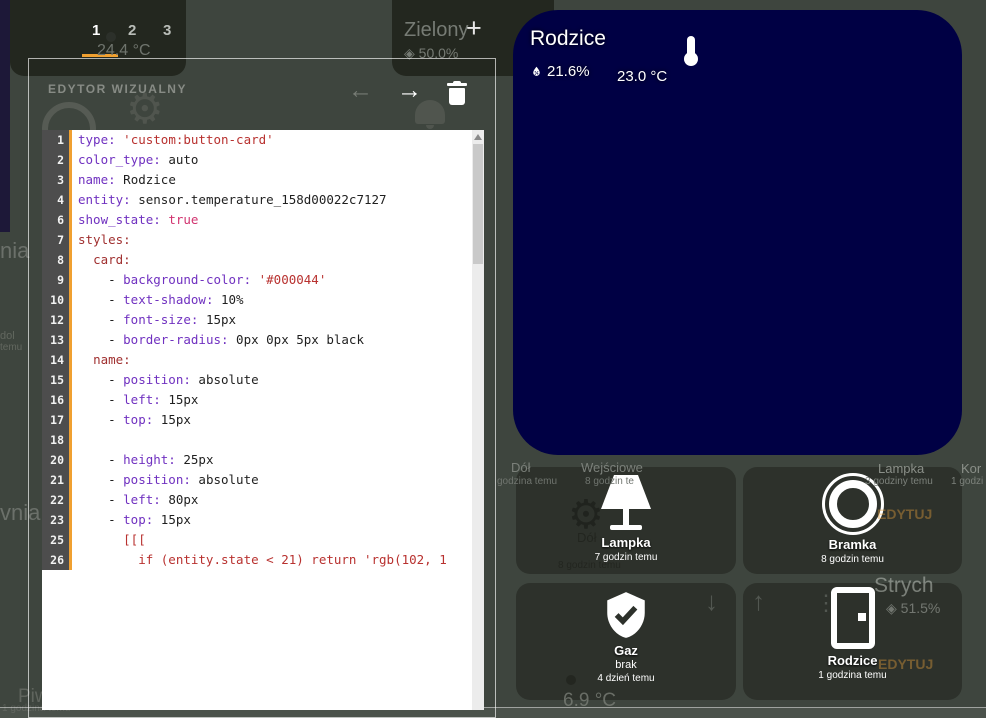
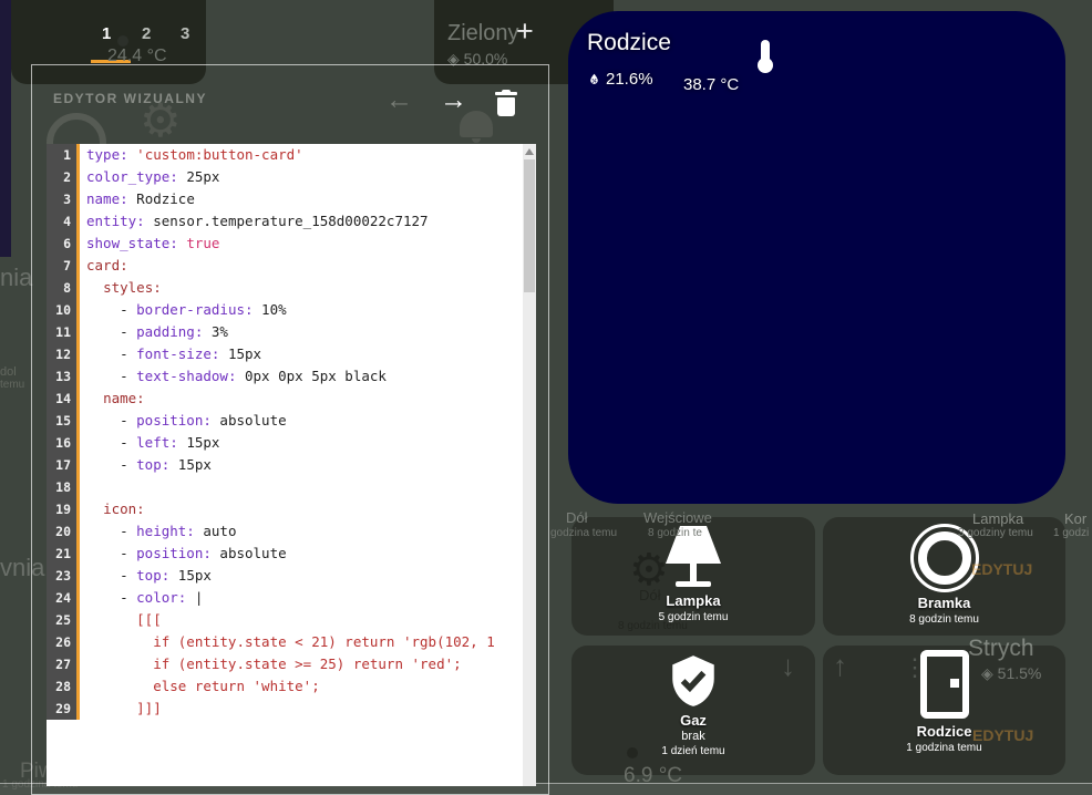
  1
  2
  3
  24.4 °C
  Zielony
  +
  ◈ 50.0%
  nia
  dol
  temu
  vnia
  ⚙
  EDYTOR WIZUALNY
  ←
  →
  1
  type: 'custom:button-card'
  2
- color_type: auto
+ color_type: 25px
  3
  name: Rodzice
  4
  entity: sensor.temperature_158d00022c7127
  6
  show_state: true
  7
- styles:
+ card:
  8
- card:
+ styles:
- 9
- - background-color: '#000044'
  10
- - text-shadow: 10%
+ - border-radius: 10%
+ 11
+ - padding: 3%
  12
  - font-size: 15px
  13
- - border-radius: 0px 0px 5px black
+ - text-shadow: 0px 0px 5px black
  14
  name:
  15
  - position: absolute
  16
  - left: 15px
  17
  - top: 15px
  18
+ 19
+ icon:
  20
- - height: 25px
+ - height: auto
  21
  - position: absolute
- 22
- - left: 80px
  23
  - top: 15px
+ 24
+ - color: |
  25
  [[[
  26
  if (entity.state < 21) return 'rgb(102, 1
+ 27
+ if (entity.state >= 25) return 'red';
+ 28
+ else return 'white';
+ 29
+ ]]]
  Rodzice
  21.6%
- 23.0 °C
+ 38.7 °C
  Lampka
- 7 godzin temu
+ 5 godzin temu
  Bramka
  8 godzin temu
  Gaz
  brak
- 4 dzień temu
+ 1 dzień temu
  Rodzice
  1 godzina temu
  Dół
  godzina temu
  Wejściowe
  8 godzin te
  Lampka
  3 godziny temu
  Kor
  1 godzi
  ⚙
  8 godzin temu
  EDYTUJ
  ↓
  ↑
  ⋮
  Strych
  ◈ 51.5%
  EDYTUJ
  6.9 °C
